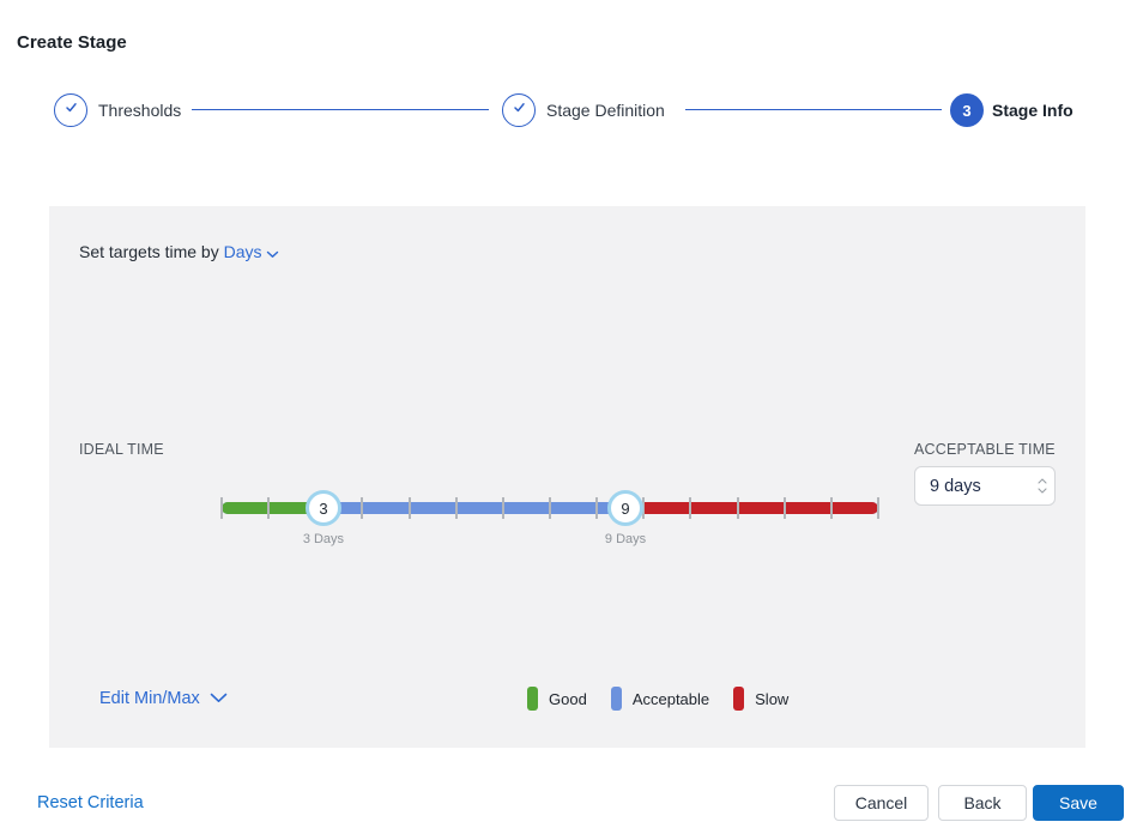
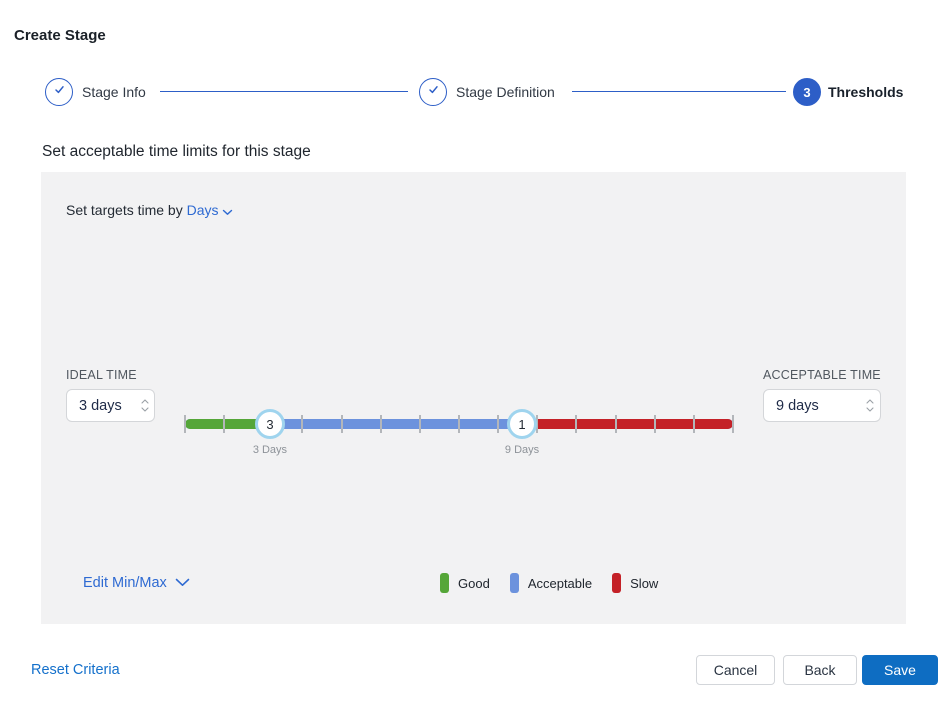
  Create Stage
- Thresholds
+ Stage Info
  Stage Definition
  3
- Stage Info
+ Thresholds
+ Set acceptable time limits for this stage
  Set targets time by Days
  IDEAL TIME
+ 3 days
  3
  3 Days
- 9
+ 1
  9 Days
  ACCEPTABLE TIME
  9 days
  Edit Min/Max
  Good
  Acceptable
  Slow
  Reset Criteria
  Cancel
  Back
  Save
